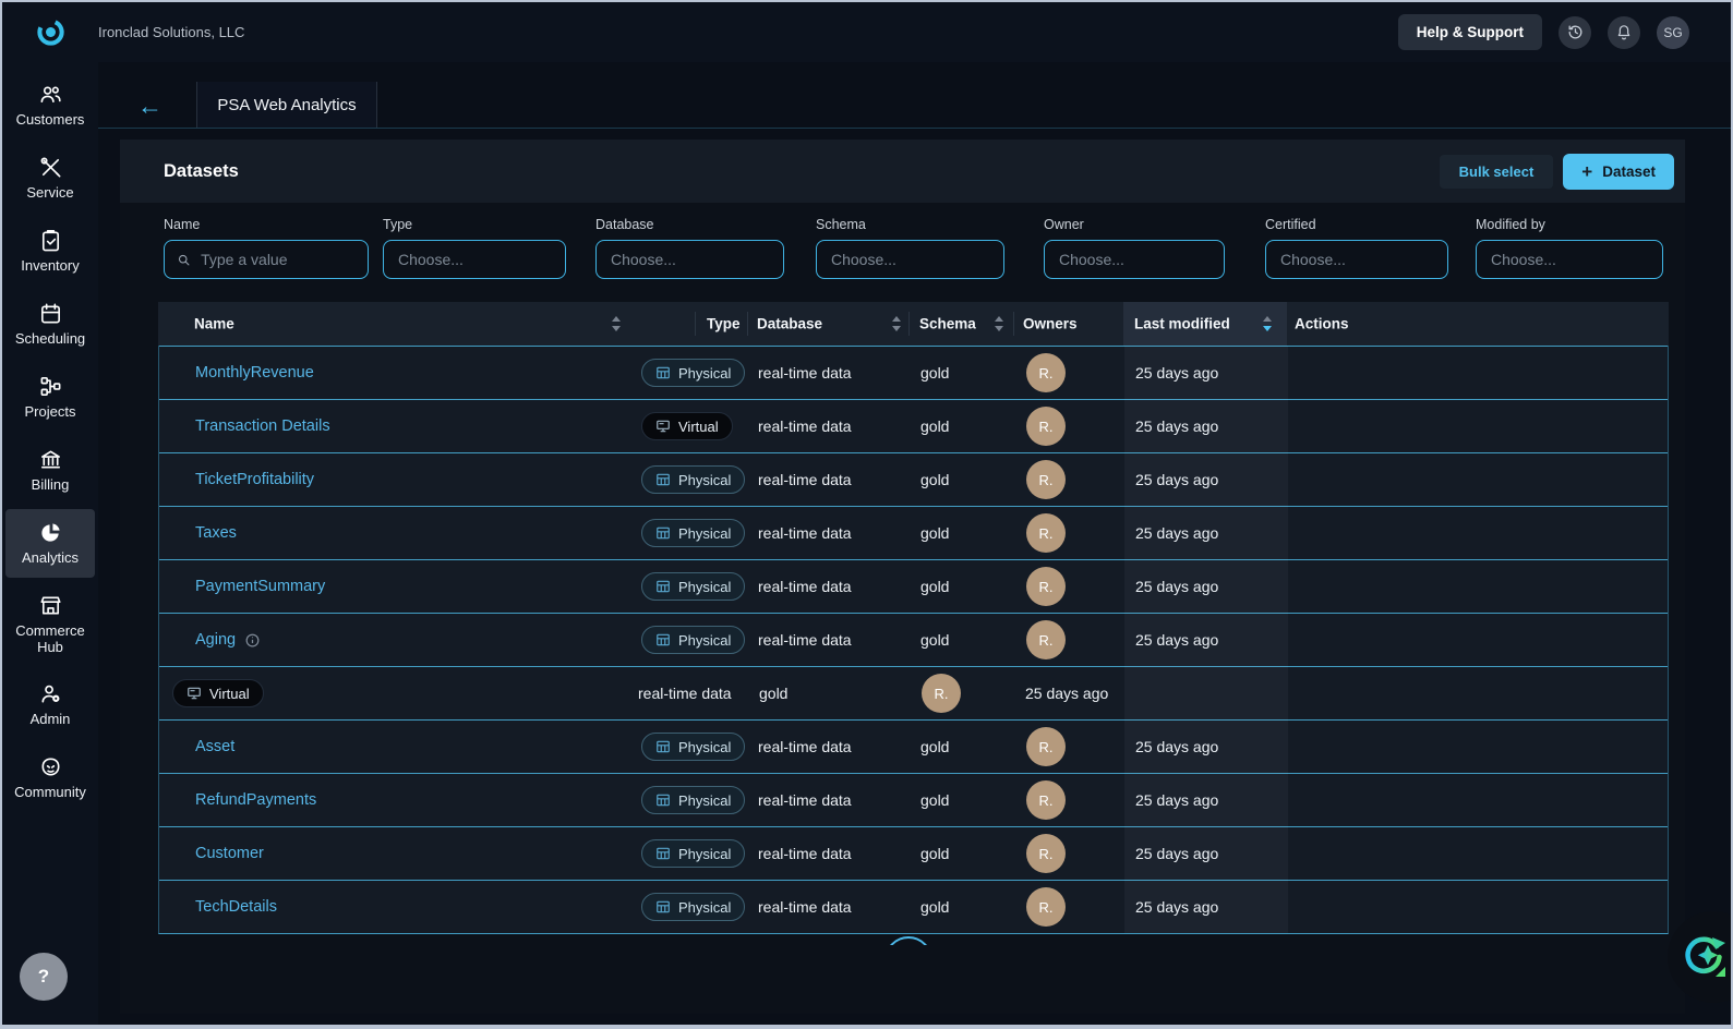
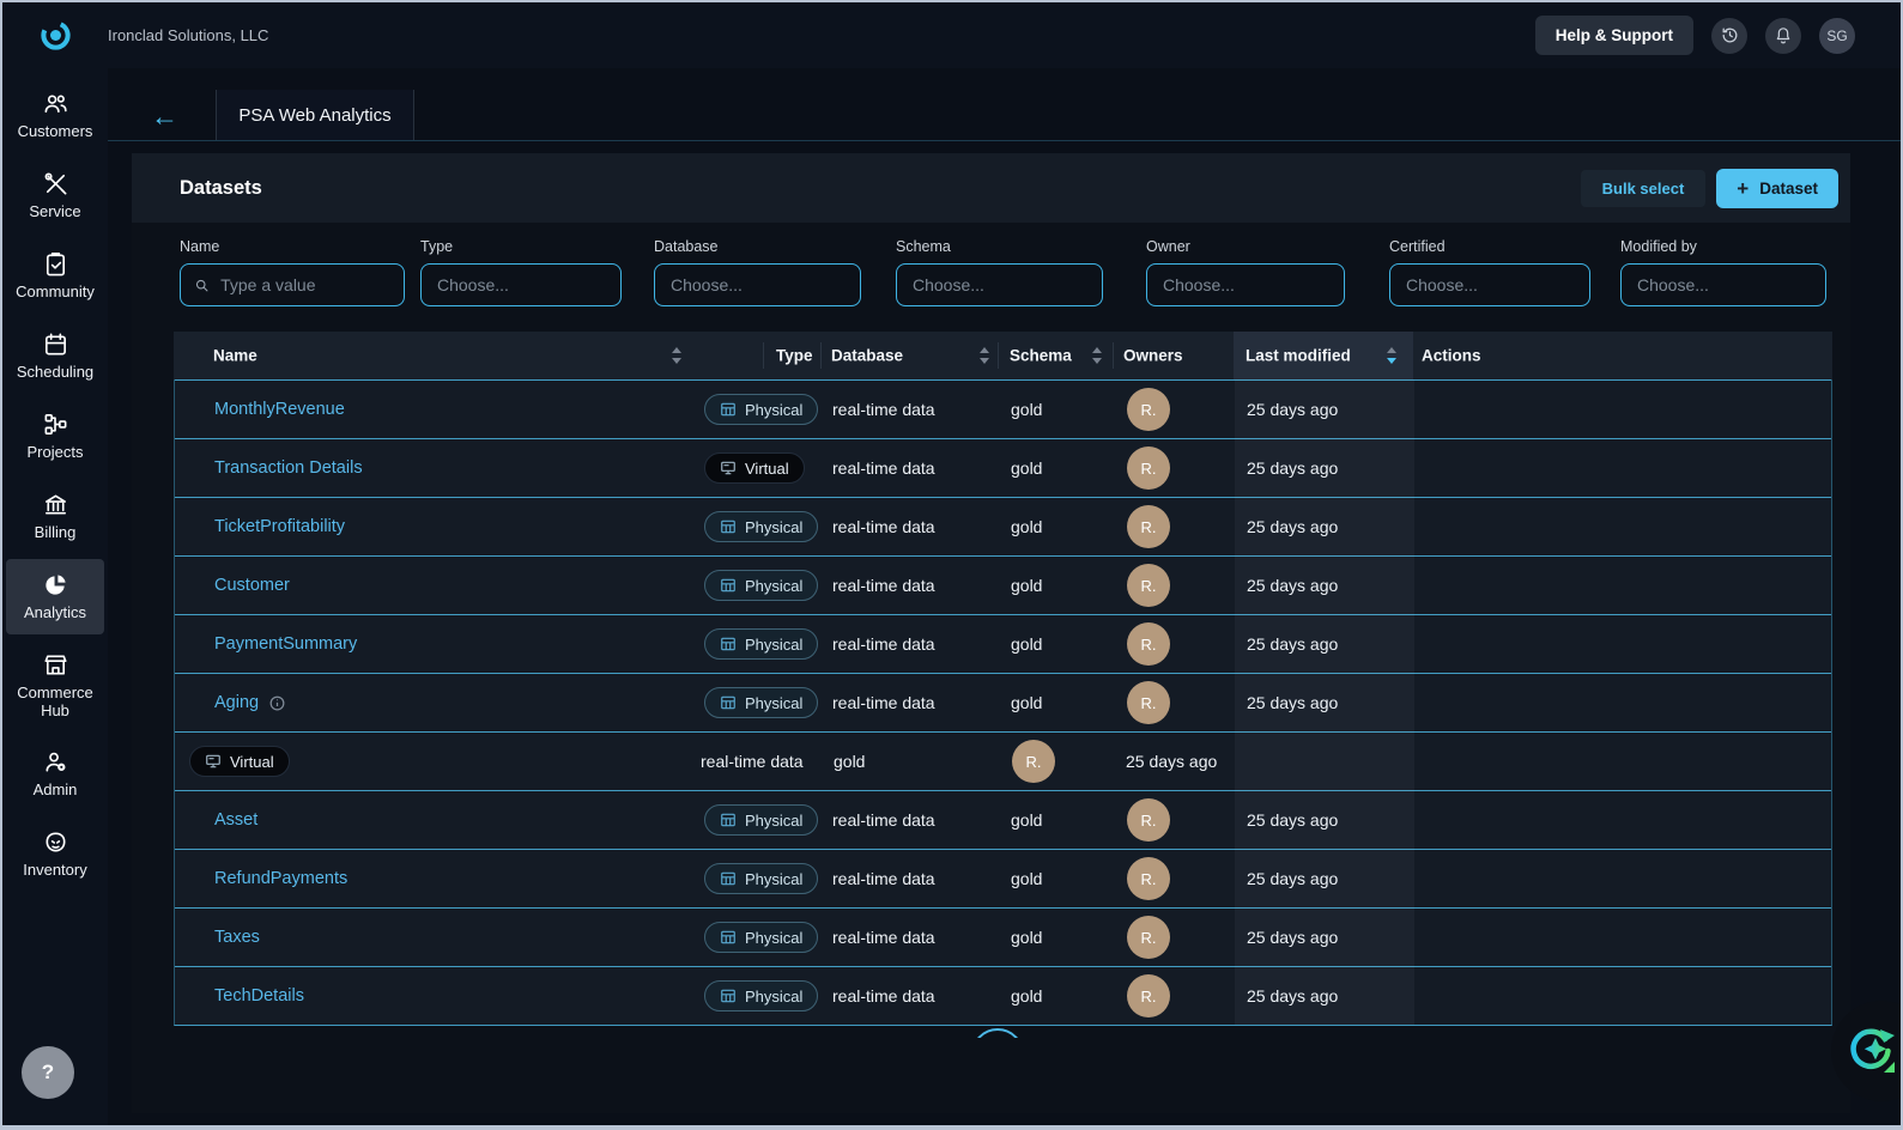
  Ironclad Solutions, LLC
  Help & Support
  SG
  Customers
  Service
- Inventory
+ Community
  Scheduling
  Projects
  Billing
  Analytics
  Commerce Hub
  Admin
- Community
+ Inventory
  ?
  ←
  PSA Web Analytics
  Datasets
  Bulk select
  +
  Dataset
  Name
  Type a value
  Type
  Choose...
  Database
  Choose...
  Schema
  Choose...
  Owner
  Choose...
  Certified
  Choose...
  Modified by
  Choose...
  Name
  Type
  Database
  Schema
  Owners
  Last modified
  Actions
  MonthlyRevenue
  Physical
  real-time data
  gold
  R.
  25 days ago
  Transaction Details
  Virtual
  real-time data
  gold
  R.
  25 days ago
  TicketProfitability
  Physical
  real-time data
  gold
  R.
  25 days ago
- Taxes
+ Customer
  Physical
  real-time data
  gold
  R.
  25 days ago
  PaymentSummary
  Physical
  real-time data
  gold
  R.
  25 days ago
  Aging
  Physical
  real-time data
  gold
  R.
  25 days ago
  Virtual
  real-time data
  gold
  R.
  25 days ago
  Asset
  Physical
  real-time data
  gold
  R.
  25 days ago
  RefundPayments
  Physical
  real-time data
  gold
  R.
  25 days ago
- Customer
+ Taxes
  Physical
  real-time data
  gold
  R.
  25 days ago
  TechDetails
  Physical
  real-time data
  gold
  R.
  25 days ago
